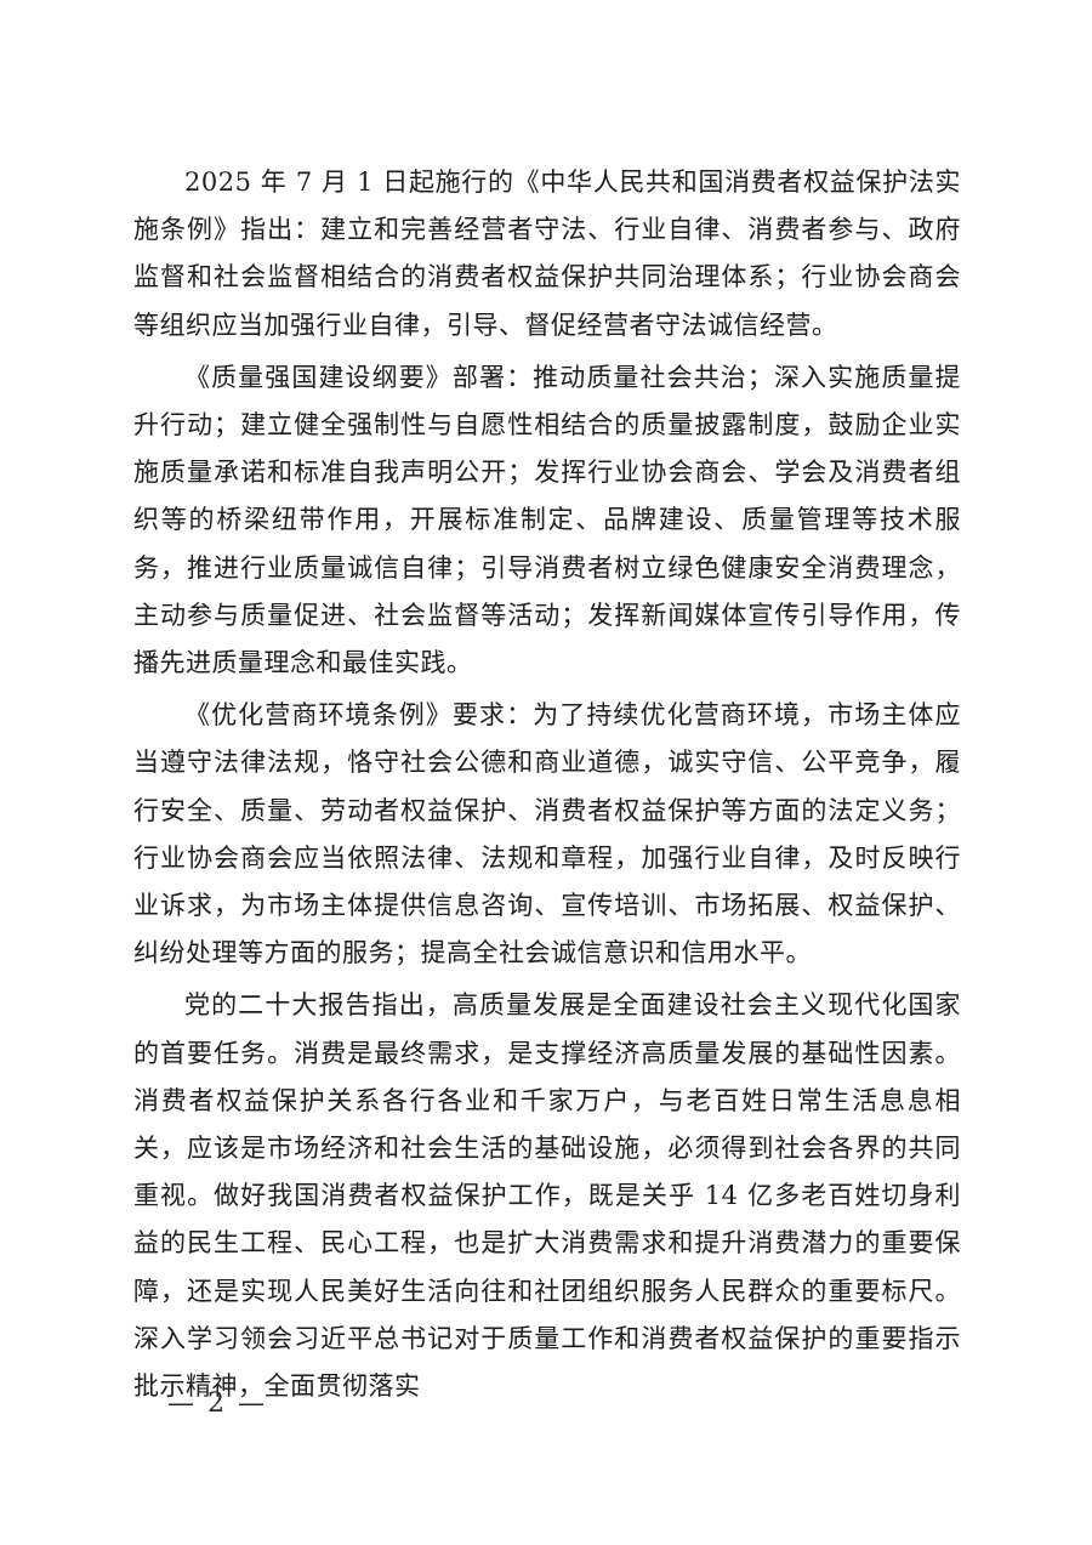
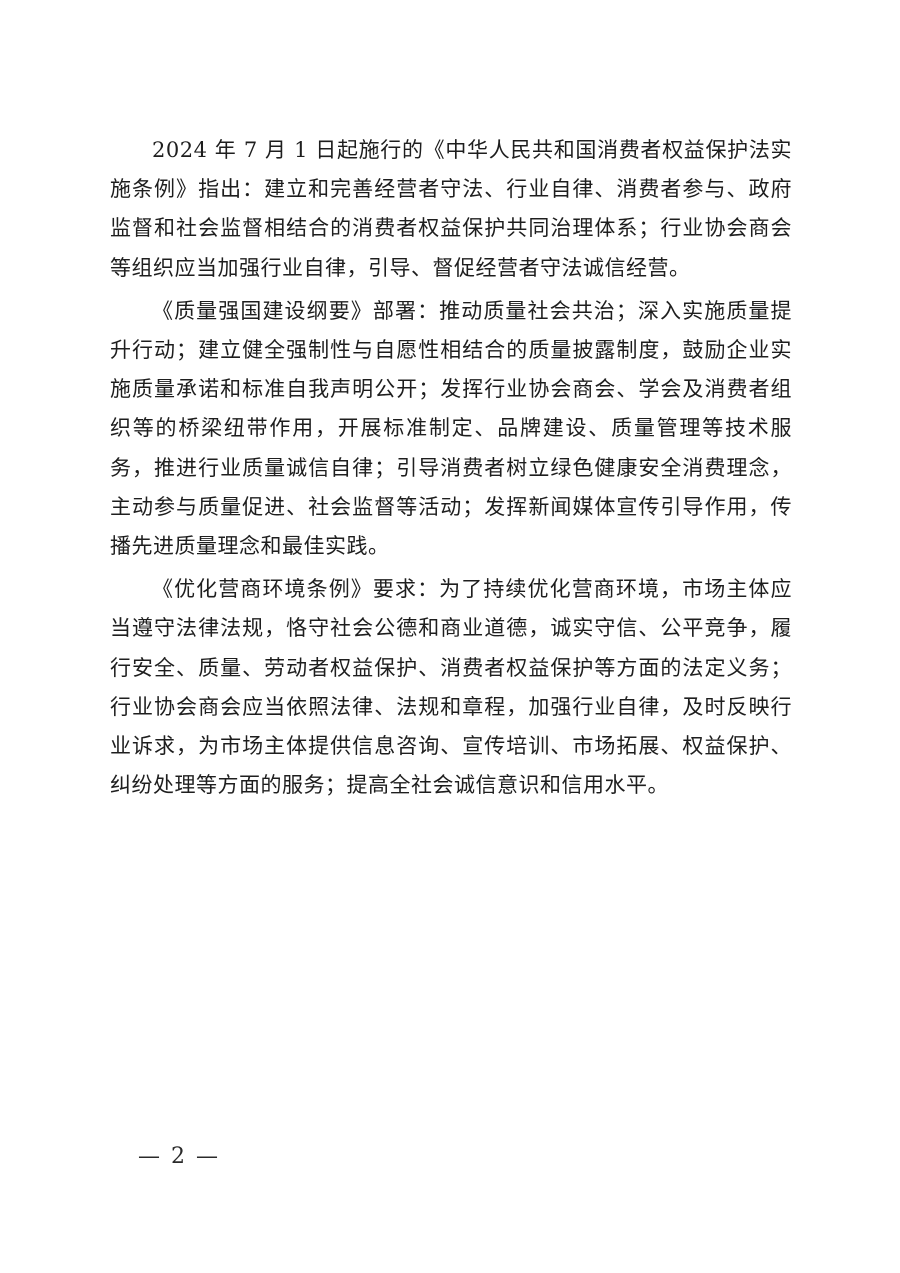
- 2025 年 7 月 1 日起施行的《中华人民共和国消费者权益保护法实施条例》指出：建立和完善经营者守法、行业自律、消费者参与、政府监督和社会监督相结合的消费者权益保护共同治理体系；行业协会商会等组织应当加强行业自律，引导、督促经营者守法诚信经营。
+ 2024 年 7 月 1 日起施行的《中华人民共和国消费者权益保护法实施条例》指出：建立和完善经营者守法、行业自律、消费者参与、政府监督和社会监督相结合的消费者权益保护共同治理体系；行业协会商会等组织应当加强行业自律，引导、督促经营者守法诚信经营。
  《质量强国建设纲要》部署：推动质量社会共治；深入实施质量提升行动；建立健全强制性与自愿性相结合的质量披露制度，鼓励企业实施质量承诺和标准自我声明公开；发挥行业协会商会、学会及消费者组织等的桥梁纽带作用，开展标准制定、品牌建设、质量管理等技术服务，推进行业质量诚信自律；引导消费者树立绿色健康安全消费理念，主动参与质量促进、社会监督等活动；发挥新闻媒体宣传引导作用，传播先进质量理念和最佳实践。
  《优化营商环境条例》要求：为了持续优化营商环境，市场主体应当遵守法律法规，恪守社会公德和商业道德，诚实守信、公平竞争，履行安全、质量、劳动者权益保护、消费者权益保护等方面的法定义务；行业协会商会应当依照法律、法规和章程，加强行业自律，及时反映行业诉求，为市场主体提供信息咨询、宣传培训、市场拓展、权益保护、纠纷处理等方面的服务；提高全社会诚信意识和信用水平。
- 党的二十大报告指出，高质量发展是全面建设社会主义现代化国家的首要任务。消费是最终需求，是支撑经济高质量发展的基础性因素。消费者权益保护关系各行各业和千家万户，与老百姓日常生活息息相关，应该是市场经济和社会生活的基础设施，必须得到社会各界的共同重视。做好我国消费者权益保护工作，既是关乎 14 亿多老百姓切身利益的民生工程、民心工程，也是扩大消费需求和提升消费潜力的重要保障，还是实现人民美好生活向往和社团组织服务人民群众的重要标尺。深入学习领会习近平总书记对于质量工作和消费者权益保护的重要指示批示精神，全面贯彻落实
  — 2 —
